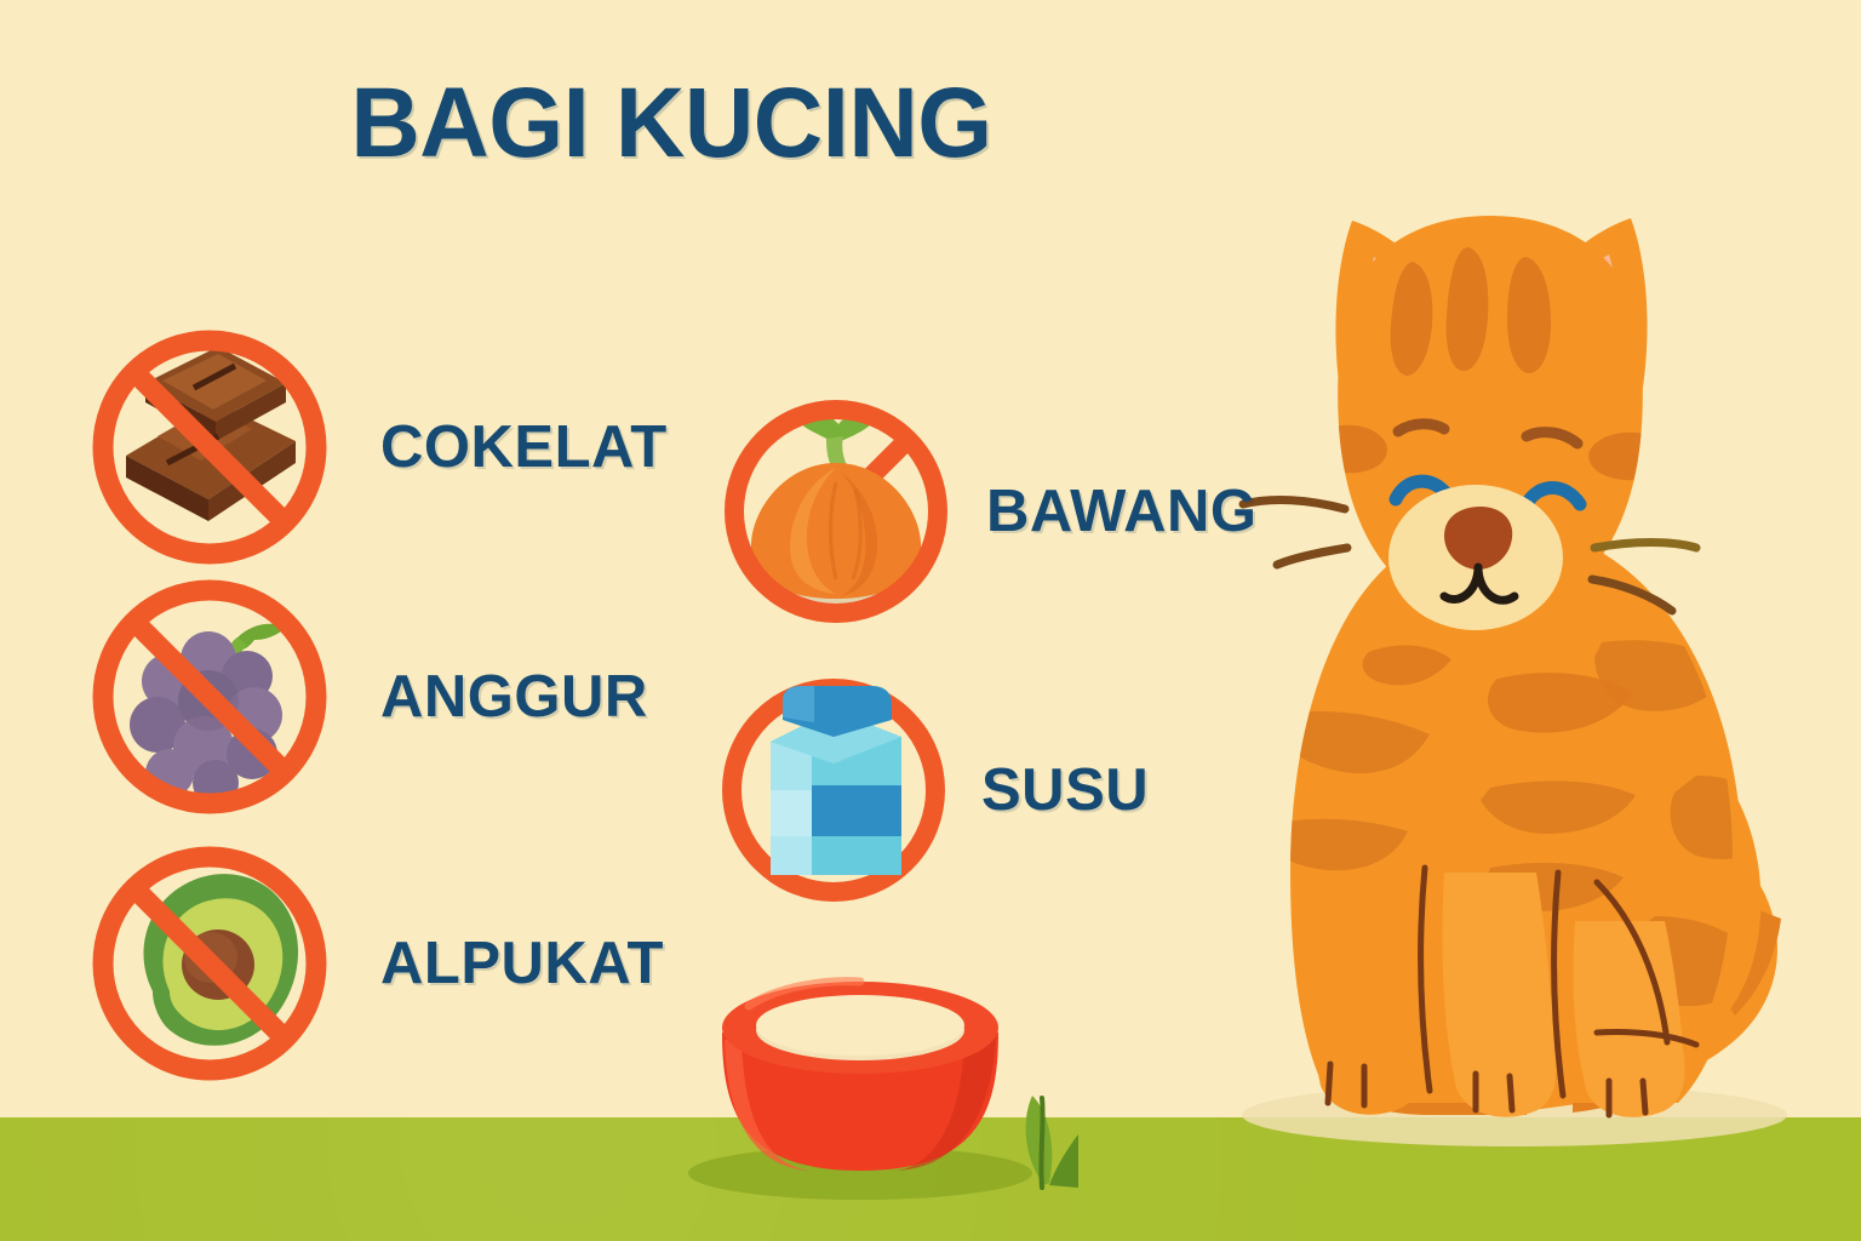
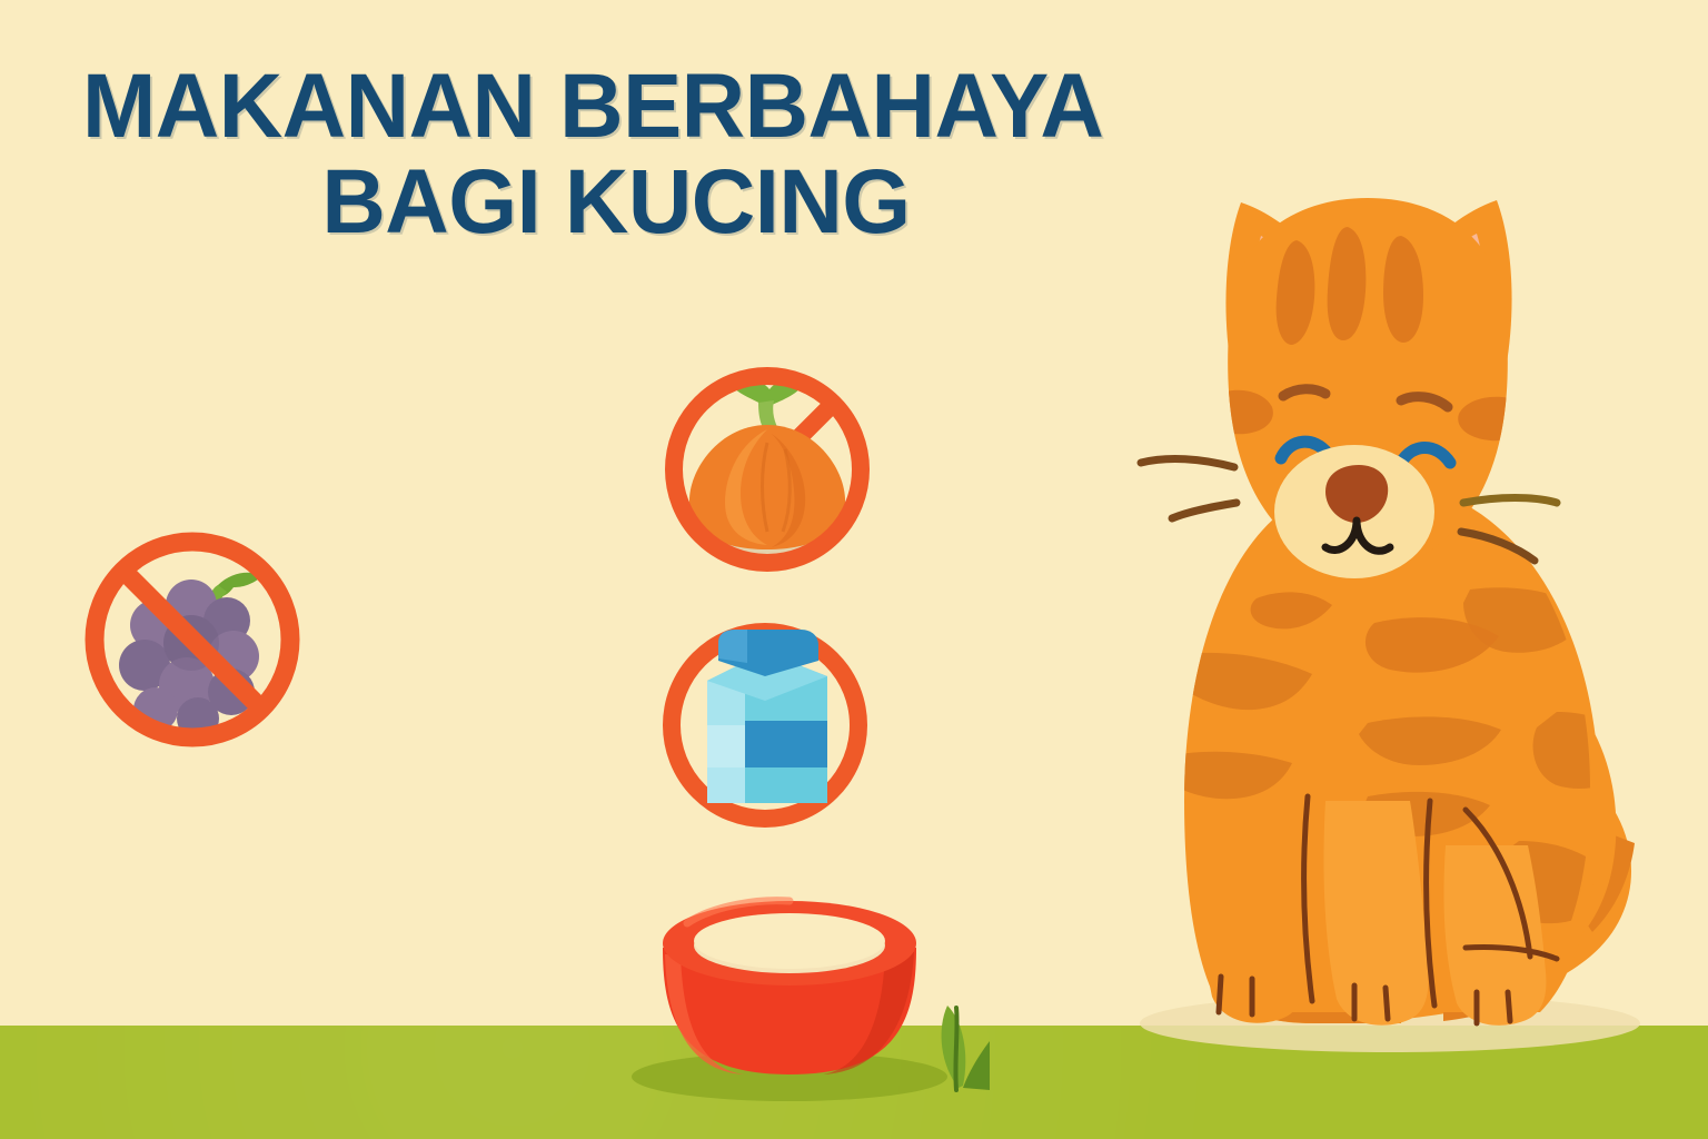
+ MAKANAN BERBAHAYA
  BAGI KUCING
- COKELAT
- ANGGUR
- ALPUKAT
- BAWANG
- SUSU
